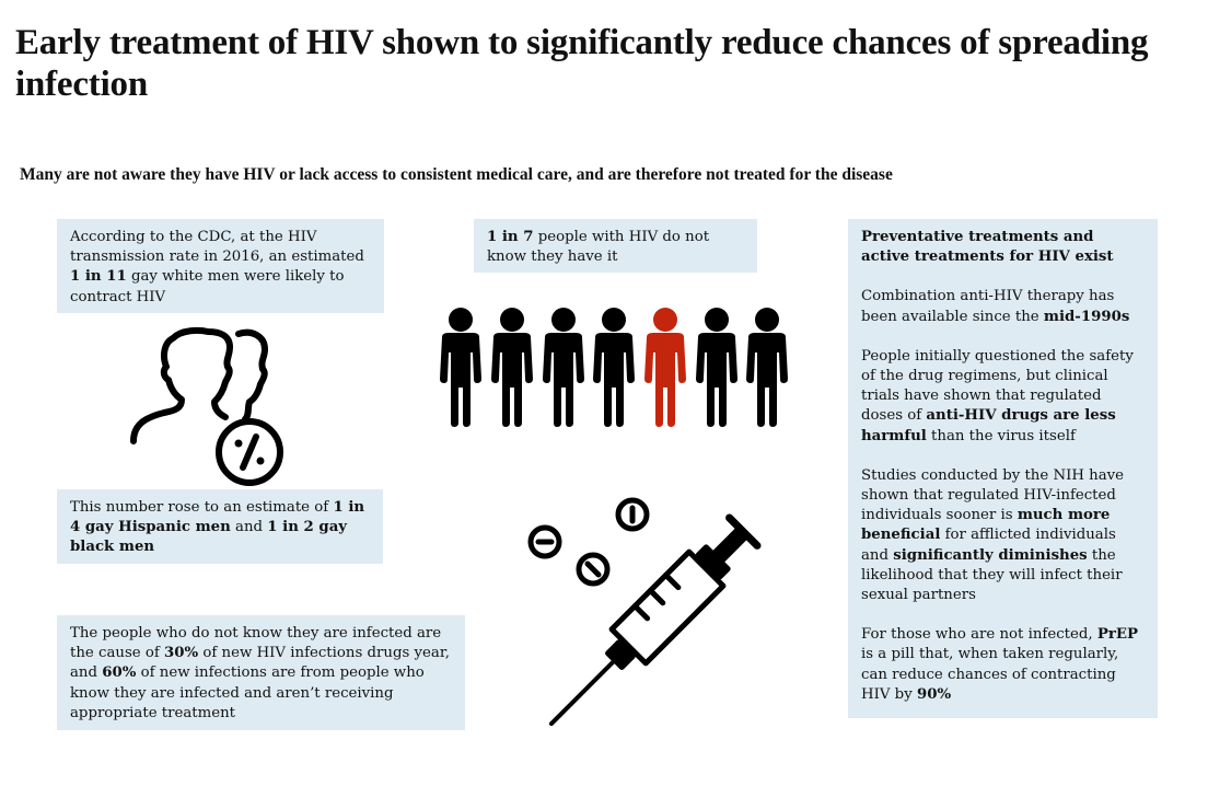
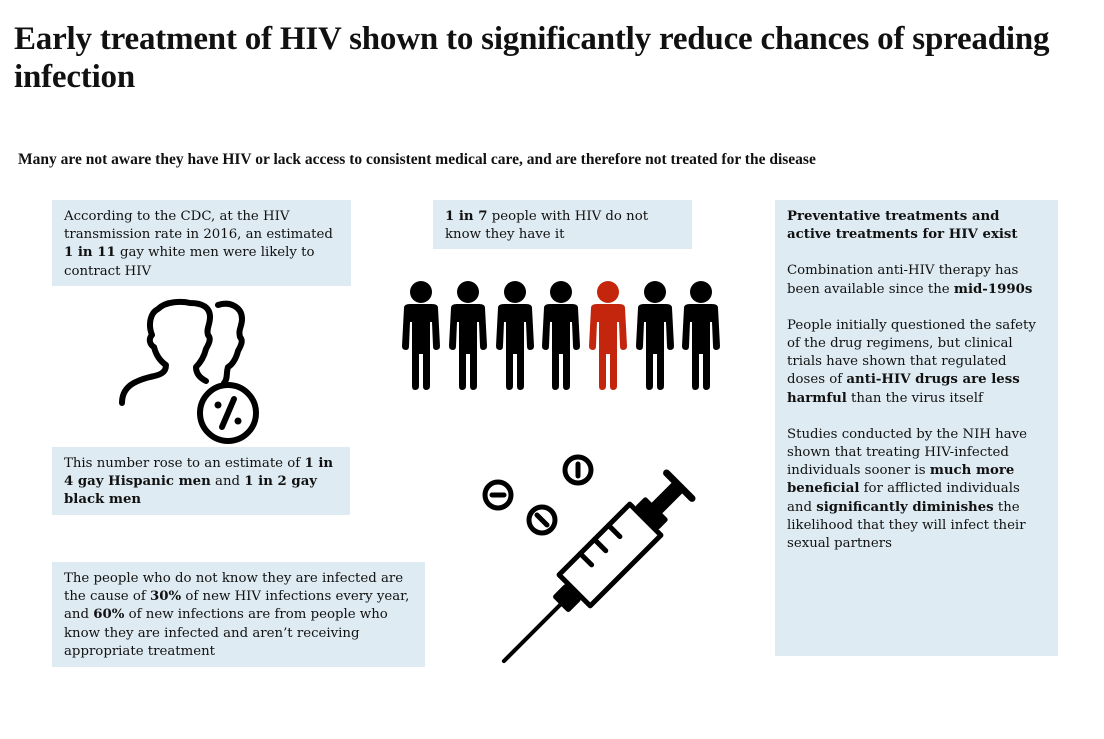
  Early treatment of HIV shown to significantly reduce chances of spreading infection
  Many are not aware they have HIV or lack access to consistent medical care, and are therefore not treated for the disease
  According to the CDC, at the HIV transmission rate in 2016, an estimated 1 in 11 gay white men were likely to contract HIV
  This number rose to an estimate of 1 in 4 gay Hispanic men and 1 in 2 gay black men
- The people who do not know they are infected are the cause of 30% of new HIV infections drugs year, and 60% of new infections are from people who know they are infected and aren’t receiving appropriate treatment
+ The people who do not know they are infected are the cause of 30% of new HIV infections every year, and 60% of new infections are from people who know they are infected and aren’t receiving appropriate treatment
  1 in 7 people with HIV do not know they have it
  Preventative treatments and active treatments for HIV exist
  Combination anti-HIV therapy has been available since the mid-1990s
  People initially questioned the safety of the drug regimens, but clinical trials have shown that regulated doses of anti-HIV drugs are less harmful than the virus itself
- Studies conducted by the NIH have shown that regulated HIV-infected individuals sooner is much more beneficial for afflicted individuals and significantly diminishes the likelihood that they will infect their sexual partners
+ Studies conducted by the NIH have shown that treating HIV-infected individuals sooner is much more beneficial for afflicted individuals and significantly diminishes the likelihood that they will infect their sexual partners
- For those who are not infected, PrEP is a pill that, when taken regularly, can reduce chances of contracting HIV by 90%
